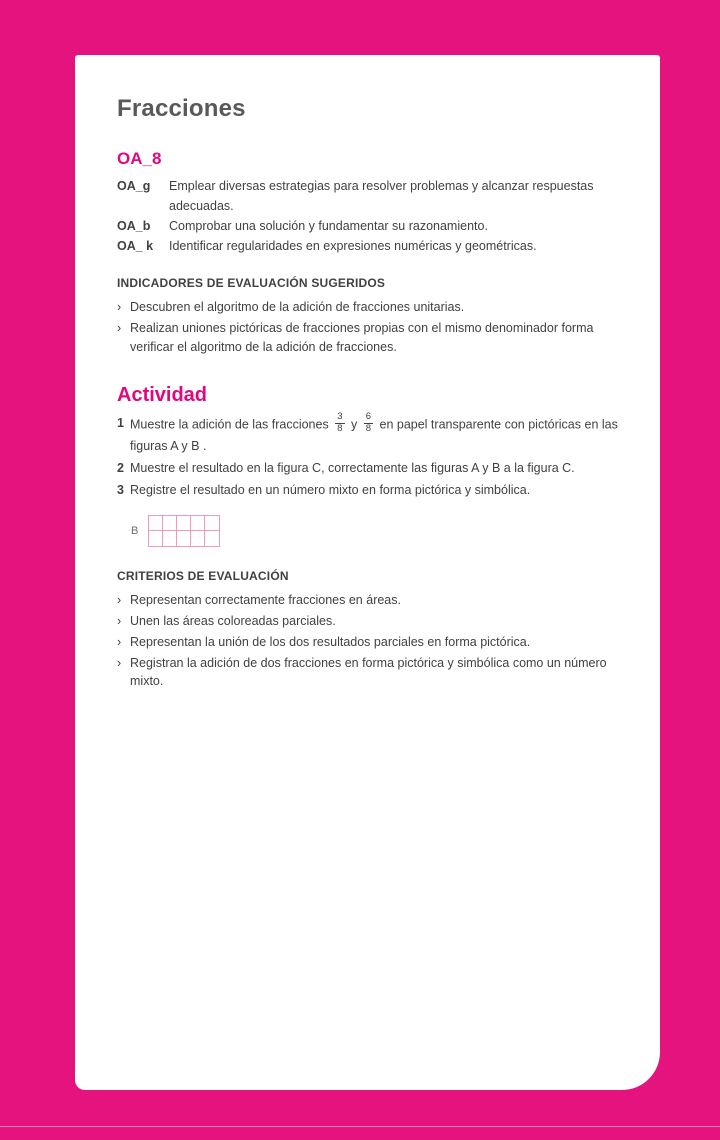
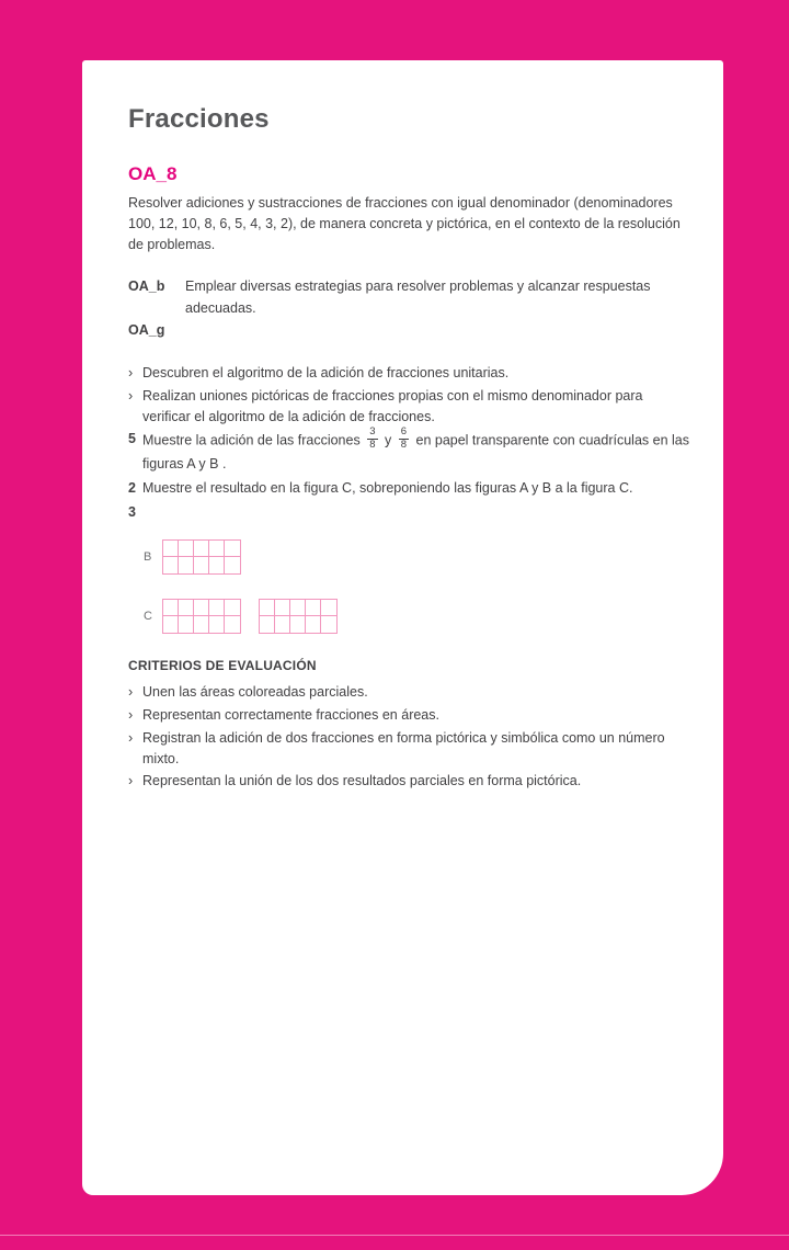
  Fracciones
  OA_8
+ Resolver adiciones y sustracciones de fracciones con igual denominador (denominadores 100, 12, 10, 8, 6, 5, 4, 3, 2), de manera concreta y pictórica, en el contexto de la resolución de problemas.
- OA_g
+ OA_b
  Emplear diversas estrategias para resolver problemas y alcanzar respuestas adecuadas.
- OA_b
+ OA_g
- Comprobar una solución y fundamentar su razonamiento.
- OA_ k
- Identificar regularidades en expresiones numéricas y geométricas.
- INDICADORES DE EVALUACIÓN SUGERIDOS
  ›
  Descubren el algoritmo de la adición de fracciones unitarias.
  ›
- Realizan uniones pictóricas de fracciones propias con el mismo denominador forma verificar el algoritmo de la adición de fracciones.
+ Realizan uniones pictóricas de fracciones propias con el mismo denominador para verificar el algoritmo de la adición de fracciones.
- Actividad
- 1
+ 5
  Muestre la adición de las fracciones
  3
  8
  y
  6
  8
- en papel transparente con pictóricas en las figuras A y B .
+ en papel transparente con cuadrículas en las figuras A y B .
  2
- Muestre el resultado en la figura C, correctamente las figuras A y B a la figura C.
+ Muestre el resultado en la figura C, sobreponiendo las figuras A y B a la figura C.
  3
- Registre el resultado en un número mixto en forma pictórica y simbólica.
  B
+ C
  CRITERIOS DE EVALUACIÓN
  ›
- Representan correctamente fracciones en áreas.
+ Unen las áreas coloreadas parciales.
  ›
- Unen las áreas coloreadas parciales.
+ Representan correctamente fracciones en áreas.
  ›
- Representan la unión de los dos resultados parciales en forma pictórica.
+ Registran la adición de dos fracciones en forma pictórica y simbólica como un número mixto.
  ›
- Registran la adición de dos fracciones en forma pictórica y simbólica como un número mixto.
+ Representan la unión de los dos resultados parciales en forma pictórica.
